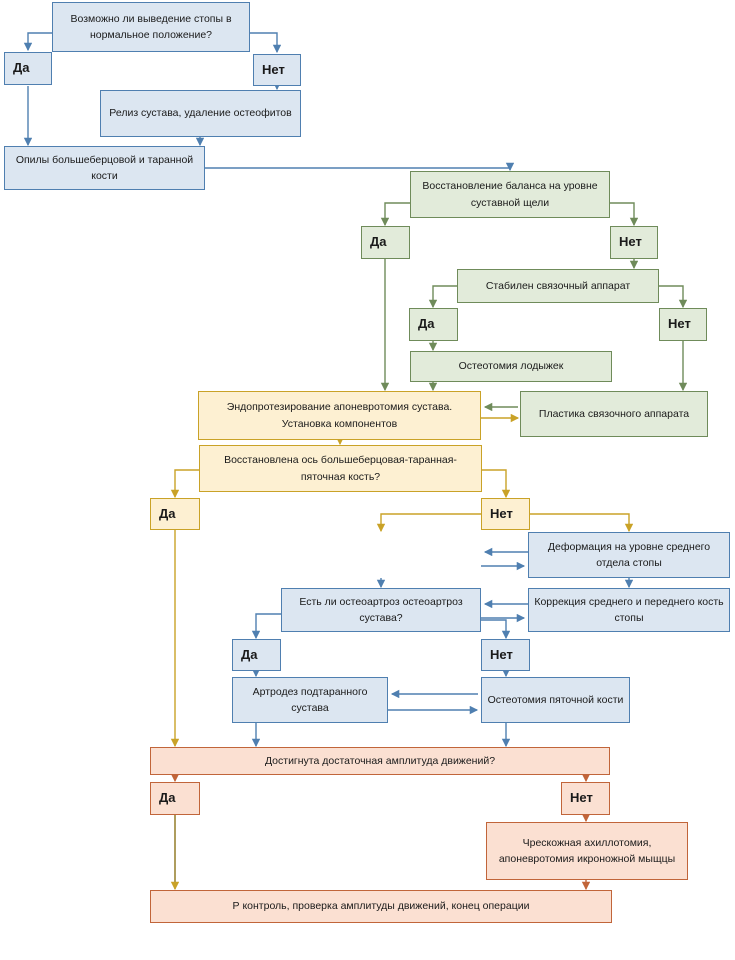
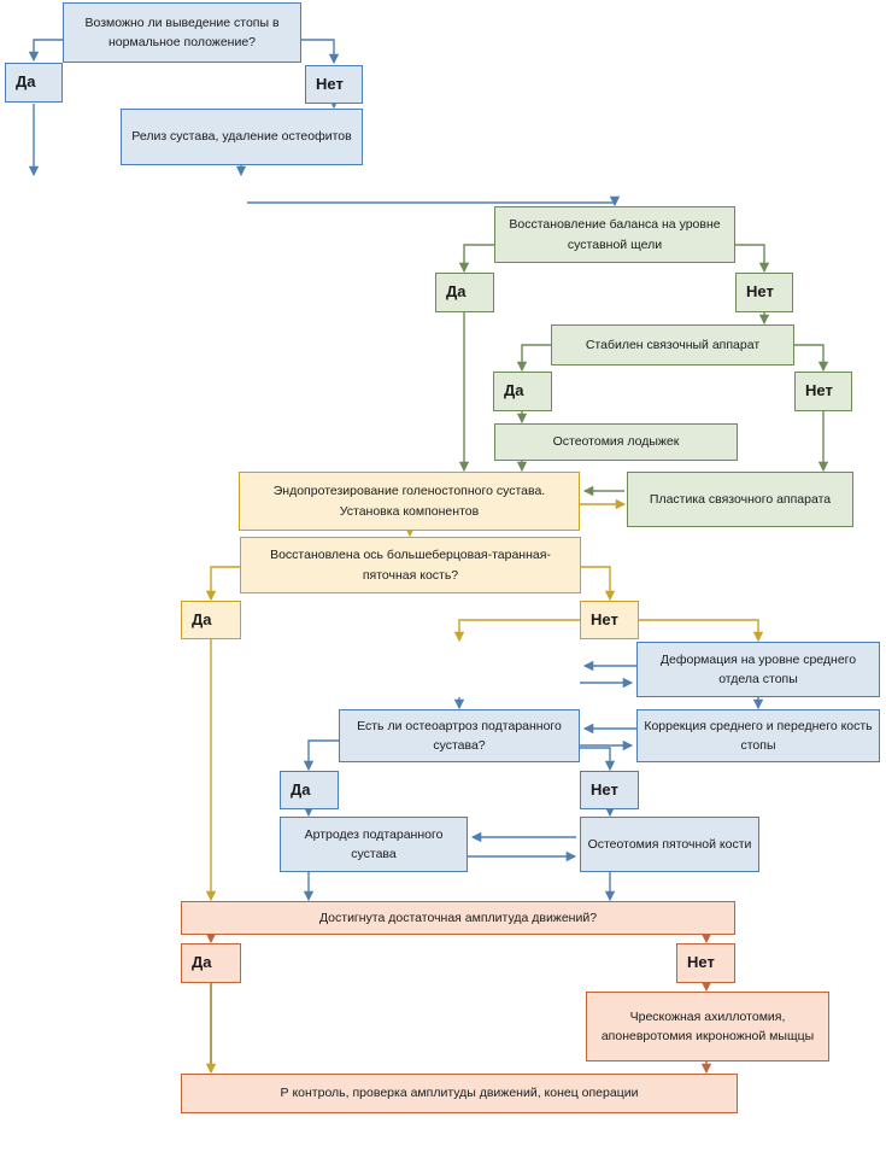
  Возможно ли выведение стопы в нормальное положение?
  Да
  Нет
  Релиз сустава, удаление остеофитов
- Опилы большеберцовой и таранной кости
  Восстановление баланса на уровне суставной щели
  Да
  Нет
  Стабилен связочный аппарат
  Да
  Нет
  Остеотомия лодыжек
  Пластика связочного аппарата
- Эндопротезирование апоневротомия сустава. Установка компонентов
+ Эндопротезирование голеностопного сустава. Установка компонентов
  Восстановлена ось большеберцовая-таранная-пяточная кость?
  Да
  Нет
  Деформация на уровне среднего отдела стопы
- Есть ли остеоартроз остеоартроз сустава?
+ Есть ли остеоартроз подтаранного сустава?
  Коррекция среднего и переднего кость стопы
  Да
  Нет
  Артродез подтаранного сустава
  Остеотомия пяточной кости
  Достигнута достаточная амплитуда движений?
  Да
  Нет
  Чрескожная ахиллотомия, апоневротомия икроножной мыщцы
  Р контроль, проверка амплитуды движений, конец операции
